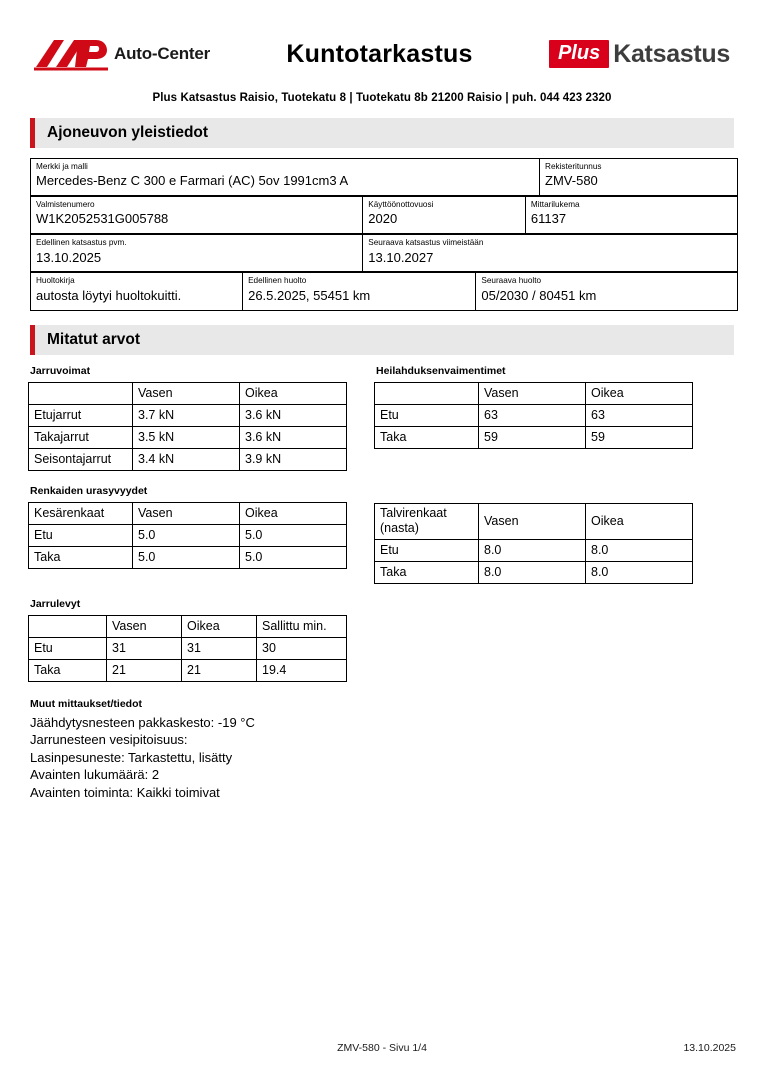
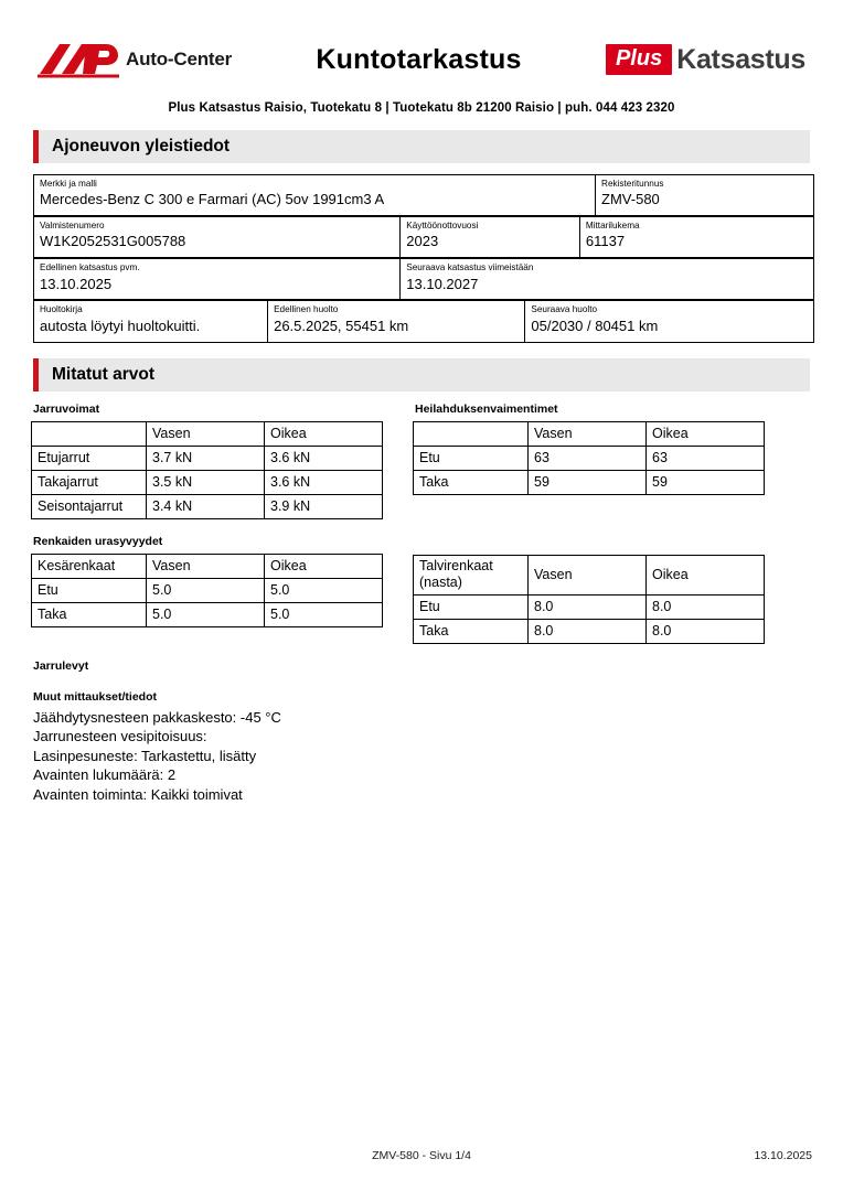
  Auto-Center
  Kuntotarkastus
  Plus
  Katsastus
  Plus Katsastus Raisio, Tuotekatu 8 | Tuotekatu 8b 21200 Raisio | puh. 044 423 2320
  Ajoneuvon yleistiedot
  Merkki ja malli Mercedes-Benz C 300 e Farmari (AC) 5ov 1991cm3 A	Rekisteritunnus ZMV-580
- Valmistenumero W1K2052531G005788	Käyttöönottovuosi 2020	Mittarilukema 61137
+ Valmistenumero W1K2052531G005788	Käyttöönottovuosi 2023	Mittarilukema 61137
  Edellinen katsastus pvm. 13.10.2025	Seuraava katsastus viimeistään 13.10.2027
  Huoltokirja autosta löytyi huoltokuitti.	Edellinen huolto 26.5.2025, 55451 km	Seuraava huolto 05/2030 / 80451 km
  Mitatut arvot
  Jarruvoimat
  	Vasen	Oikea
  Etujarrut	3.7 kN	3.6 kN
  Takajarrut	3.5 kN	3.6 kN
  Seisontajarrut	3.4 kN	3.9 kN
  Heilahduksenvaimentimet
  	Vasen	Oikea
  Etu	63	63
  Taka	59	59
  Renkaiden urasyvyydet
  Kesärenkaat	Vasen	Oikea
  Etu	5.0	5.0
  Taka	5.0	5.0
  Talvirenkaat (nasta)	Vasen	Oikea
  Etu	8.0	8.0
  Taka	8.0	8.0
  Jarrulevyt
- 	Vasen	Oikea	Sallittu min.
- Etu	31	31	30
- Taka	21	21	19.4
  Muut mittaukset/tiedot
- Jäähdytysnesteen pakkaskesto: -19 °C
+ Jäähdytysnesteen pakkaskesto: -45 °C
  Jarrunesteen vesipitoisuus:
  Lasinpesuneste: Tarkastettu, lisätty
  Avainten lukumäärä: 2
  Avainten toiminta: Kaikki toimivat
  ZMV-580 - Sivu 1/4
  13.10.2025
